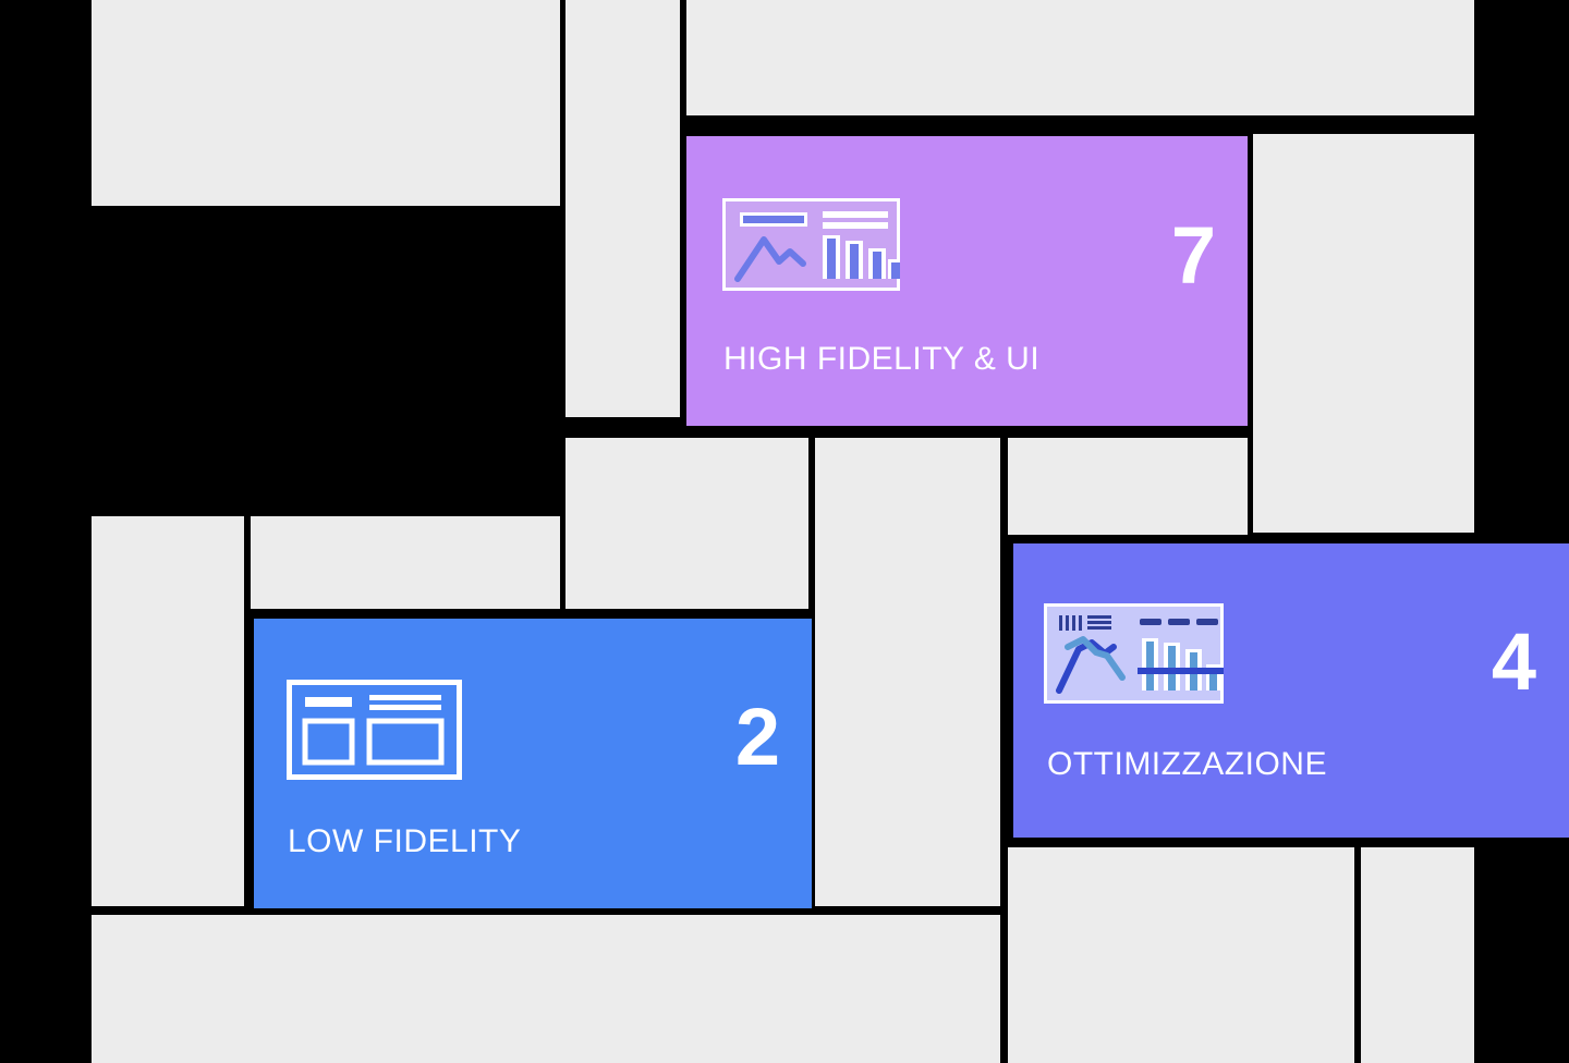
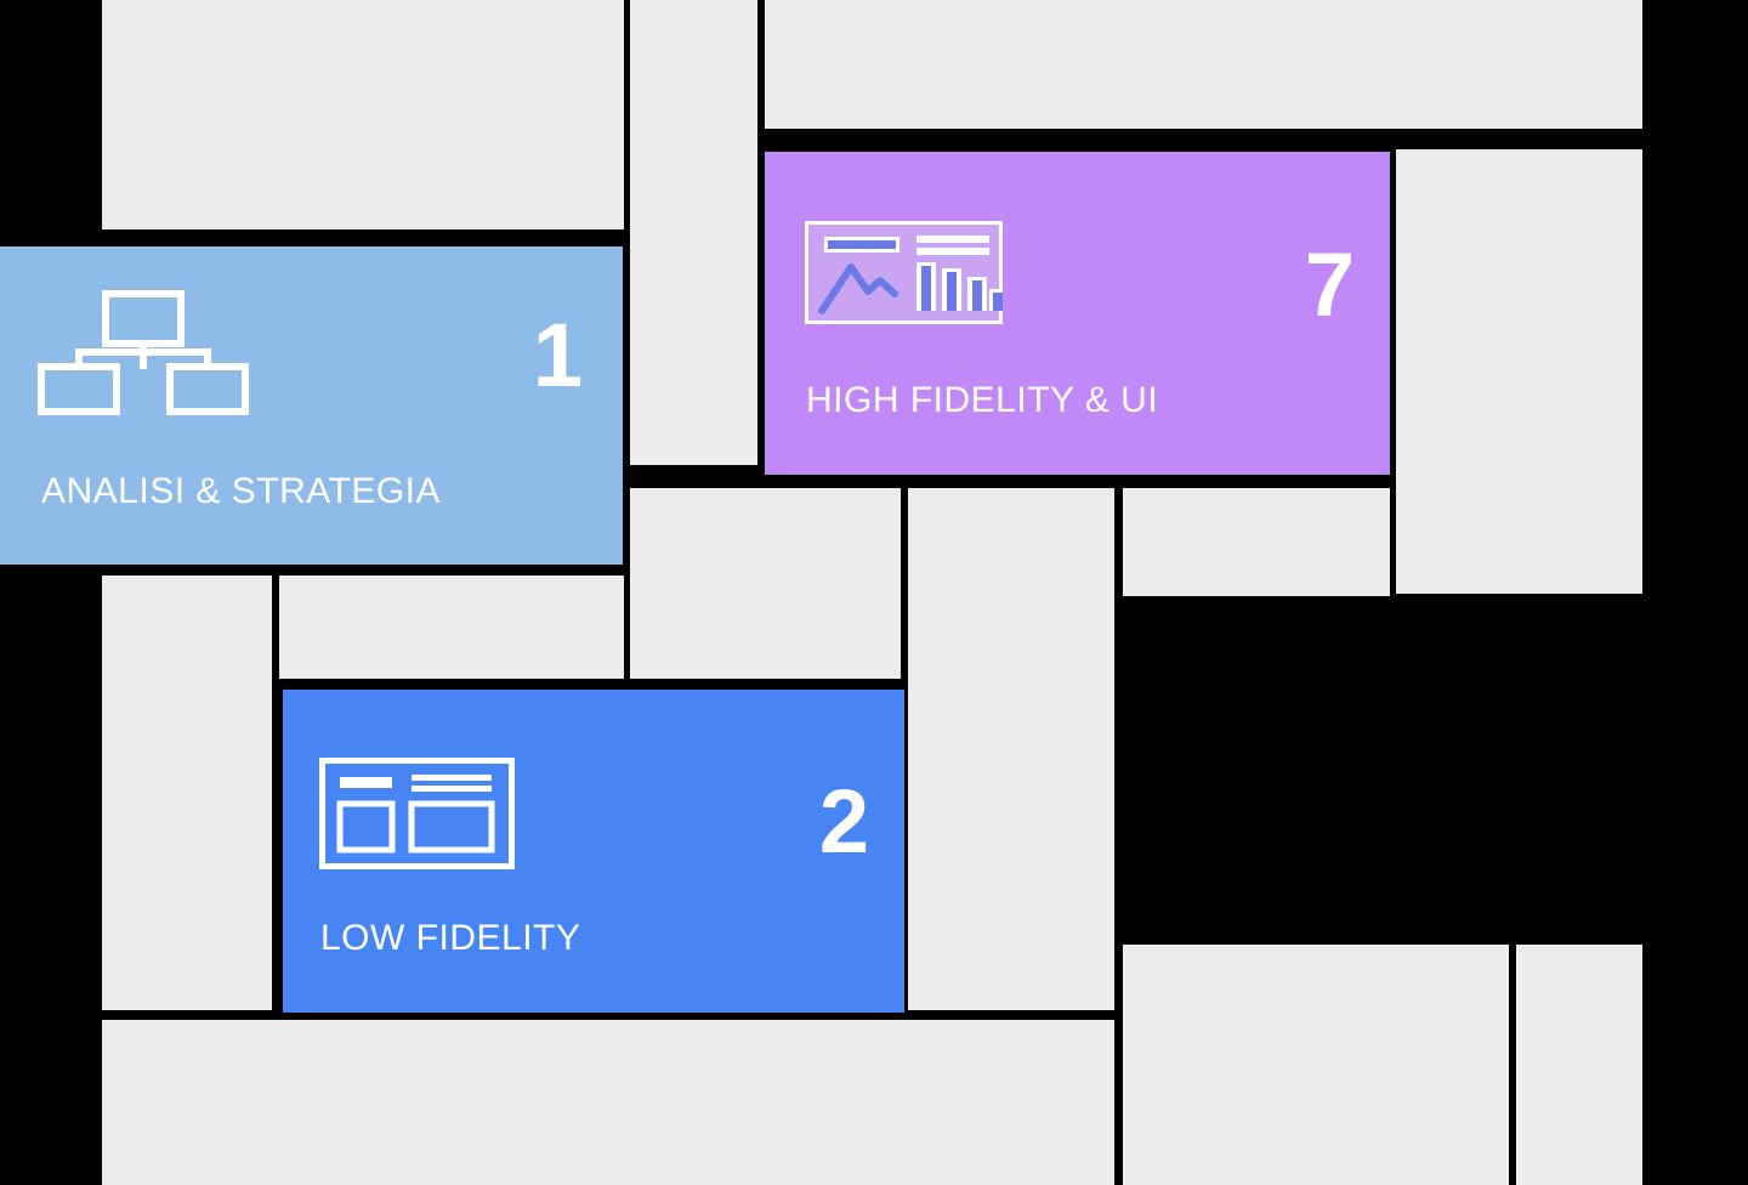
+ 1
+ ANALISI & STRATEGIA
  7
  HIGH FIDELITY & UI
  2
  LOW FIDELITY
- 4
- OTTIMIZZAZIONE
